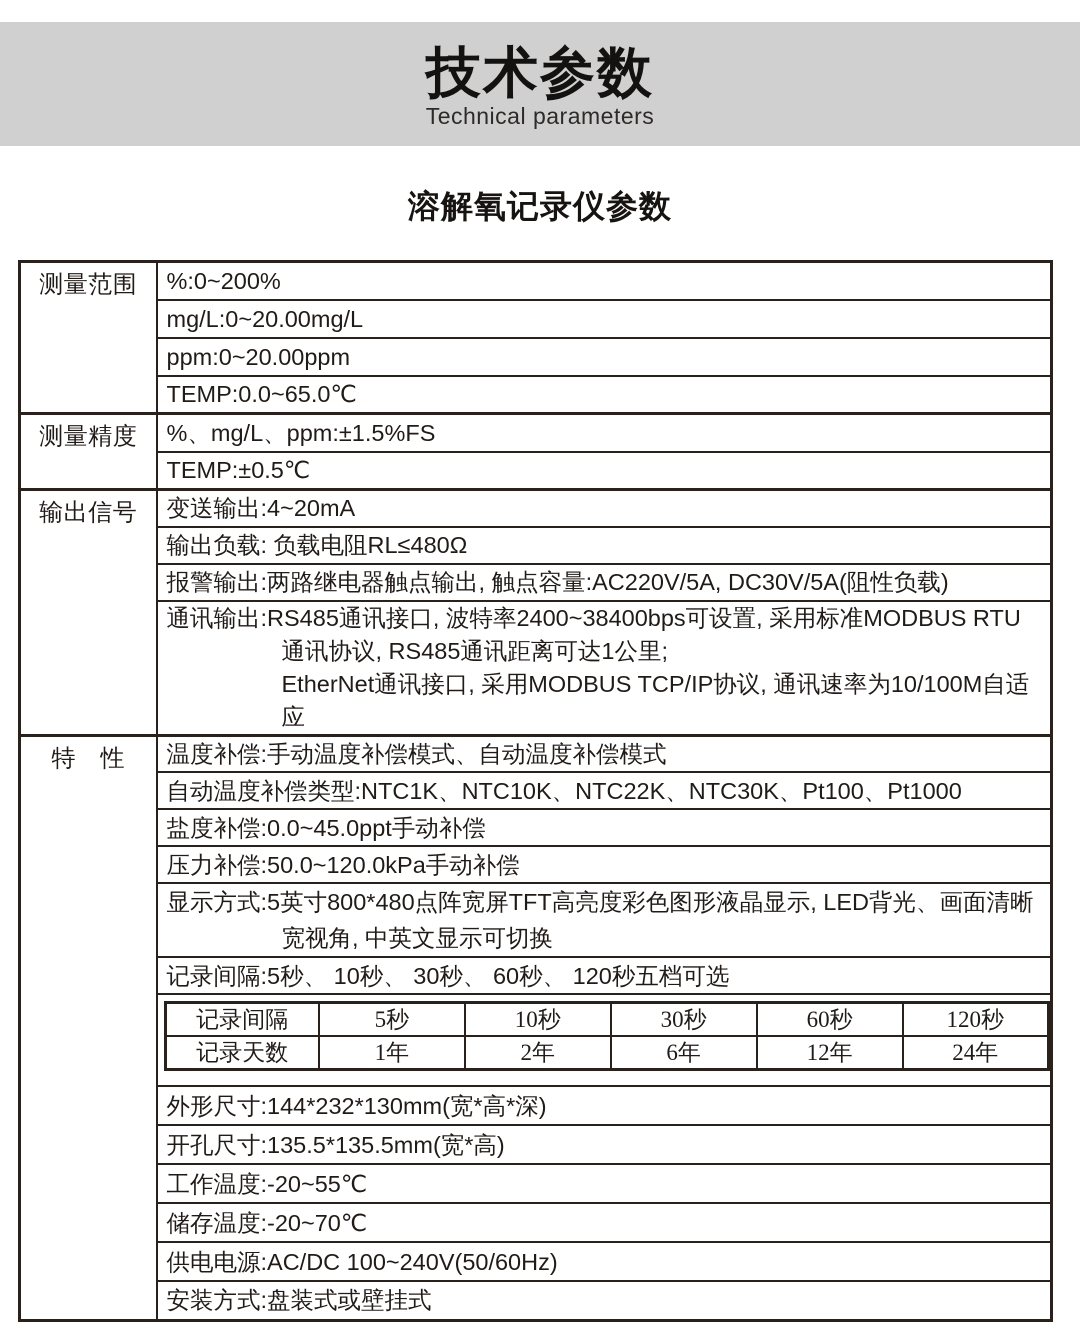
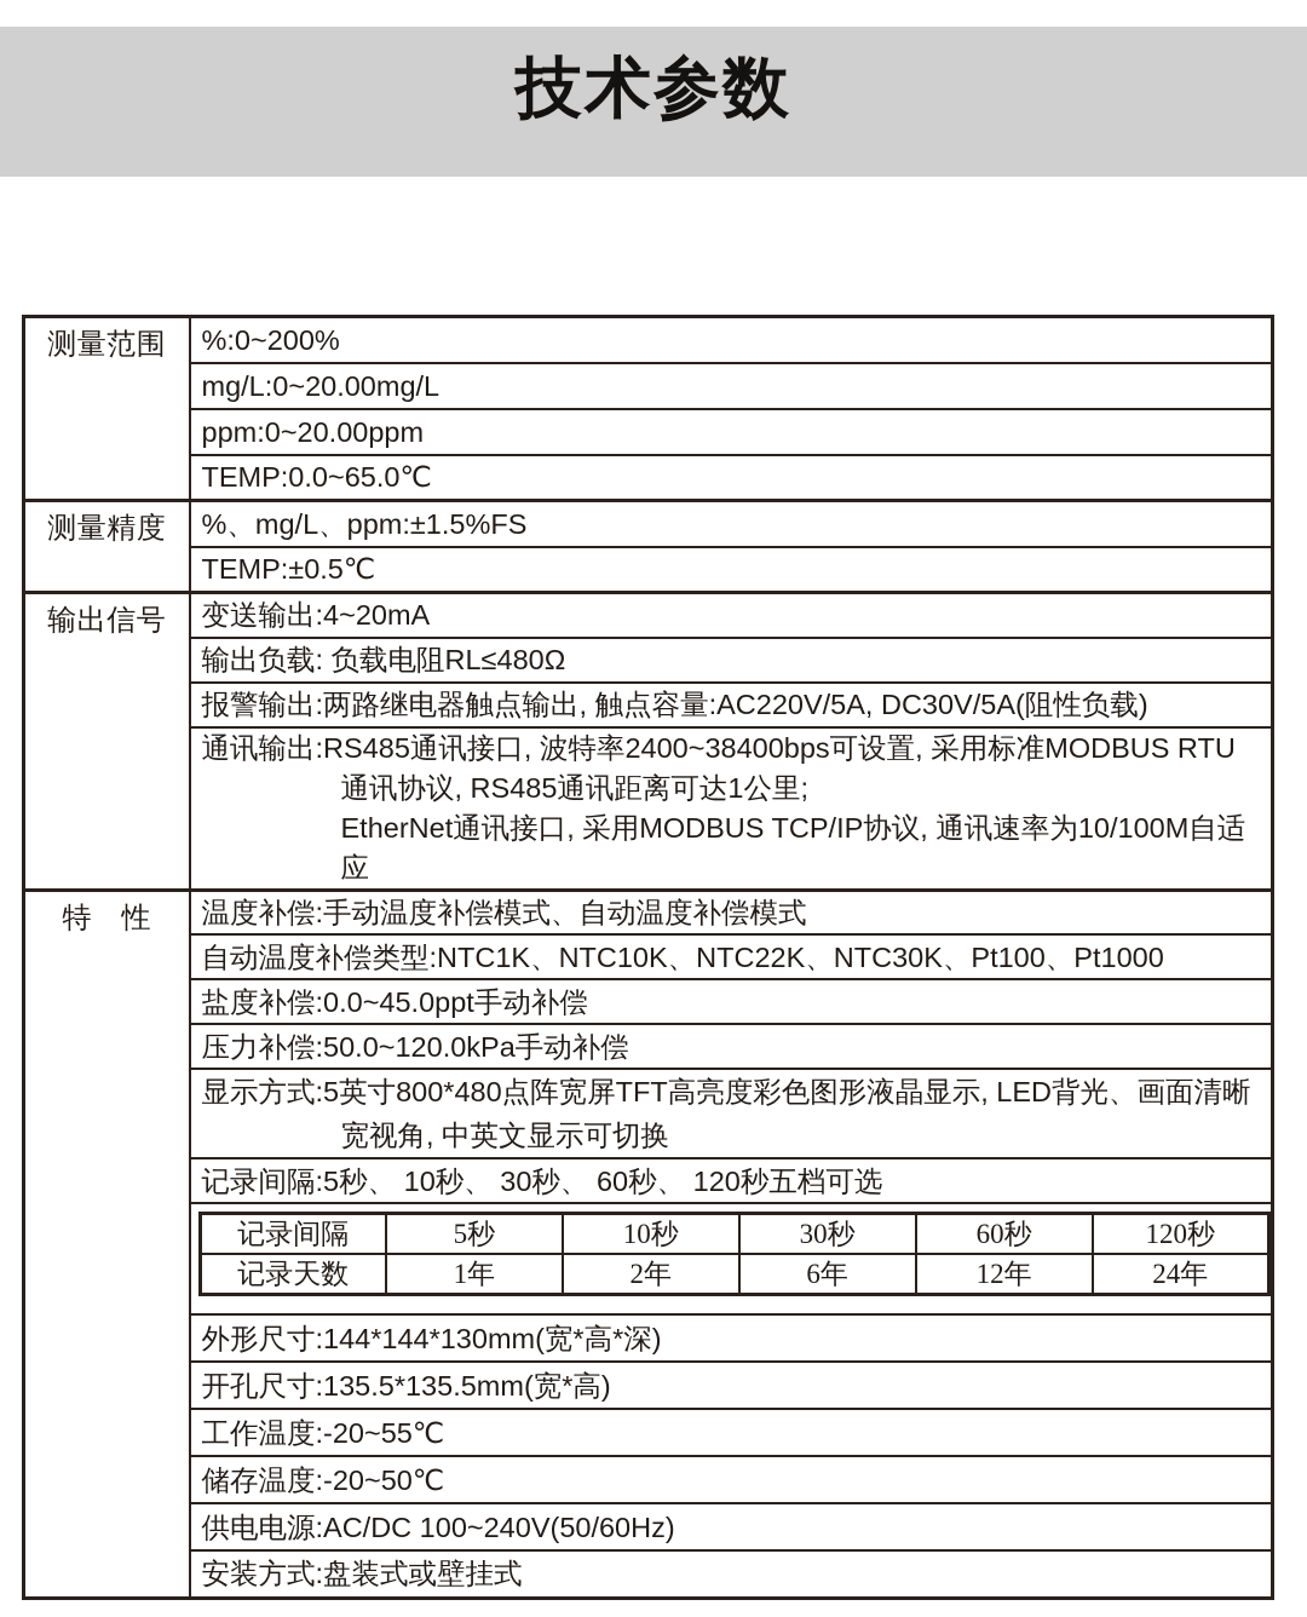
  技术参数
- Technical parameters
- 溶解氧记录仪参数
  测量范围	%:0~200%
  mg/L:0~20.00mg/L
  ppm:0~20.00ppm
  TEMP:0.0~65.0℃
  测量精度	%、mg/L、ppm:±1.5%FS
  TEMP:±0.5℃
  输出信号	变送输出:4~20mA
  输出负载: 负载电阻RL≤480Ω
  报警输出:两路继电器触点输出, 触点容量:AC220V/5A, DC30V/5A(阻性负载)
  通讯输出:RS485通讯接口, 波特率2400~38400bps可设置, 采用标准MODBUS RTU 通讯协议, RS485通讯距离可达1公里; EtherNet通讯接口, 采用MODBUS TCP/IP协议, 通讯速率为10/100M自适应
  特 性	温度补偿:手动温度补偿模式、自动温度补偿模式
  自动温度补偿类型:NTC1K、NTC10K、NTC22K、NTC30K、Pt100、Pt1000
  盐度补偿:0.0~45.0ppt手动补偿
  压力补偿:50.0~120.0kPa手动补偿
  显示方式:5英寸800*480点阵宽屏TFT高亮度彩色图形液晶显示, LED背光、画面清晰 宽视角, 中英文显示可切换
  记录间隔:5秒、 10秒、 30秒、 60秒、 120秒五档可选
  记录间隔	5秒	10秒	30秒	60秒	120秒
  记录天数	1年	2年	6年	12年	24年
- 外形尺寸:144*232*130mm(宽*高*深)
+ 外形尺寸:144*144*130mm(宽*高*深)
  开孔尺寸:135.5*135.5mm(宽*高)
  工作温度:-20~55℃
- 储存温度:-20~70℃
+ 储存温度:-20~50℃
  供电电源:AC/DC 100~240V(50/60Hz)
  安装方式:盘装式或壁挂式
